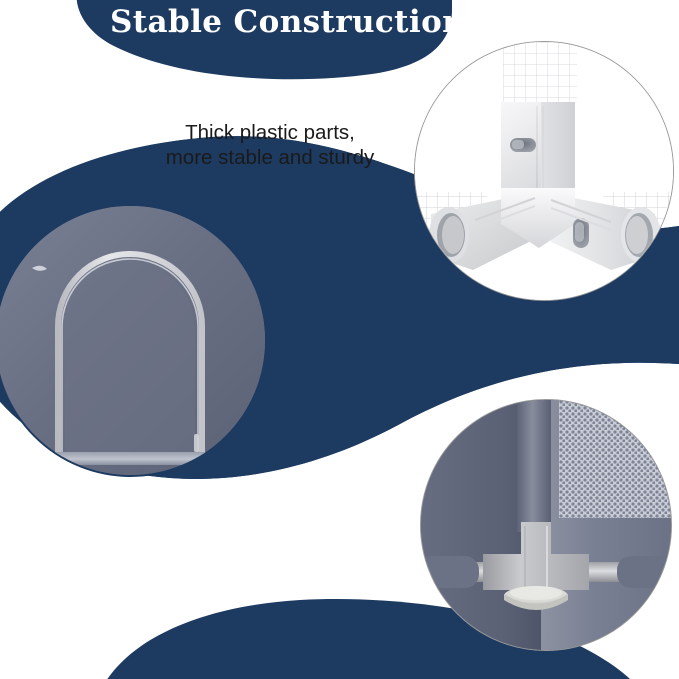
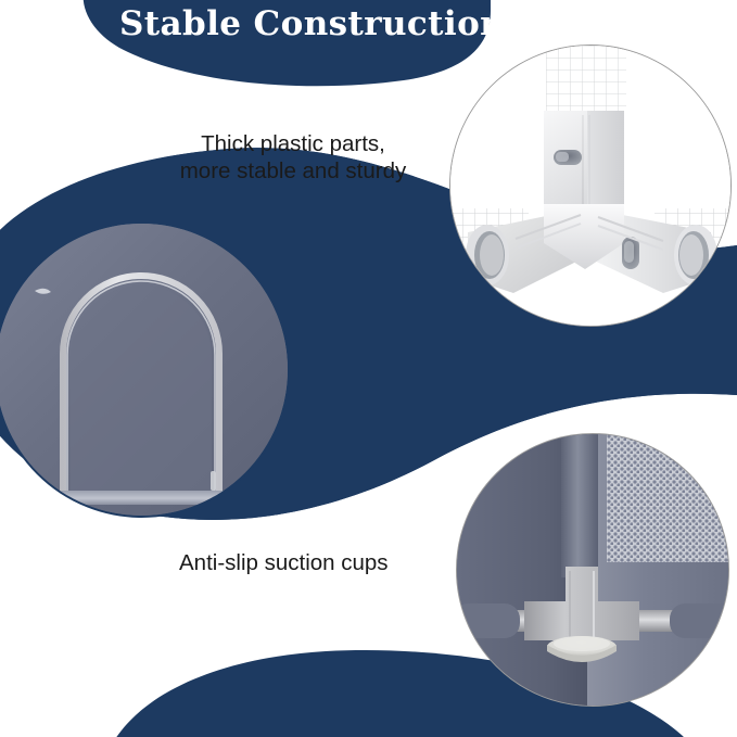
  Stable Construction
  Thick plastic parts,
  more stable and sturdy
+ Anti-slip suction cups
